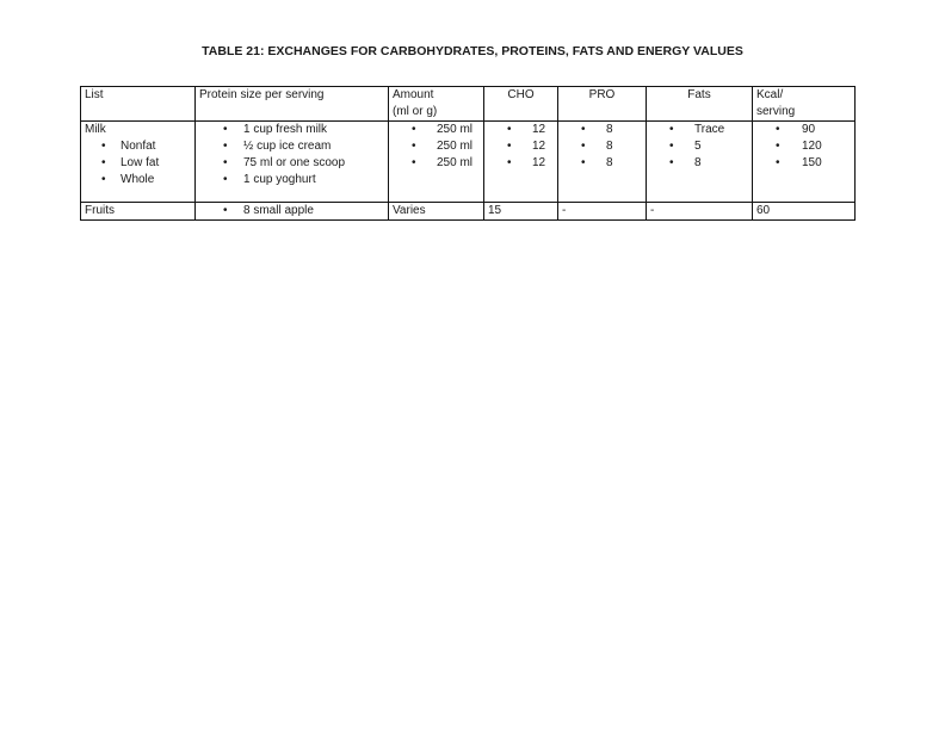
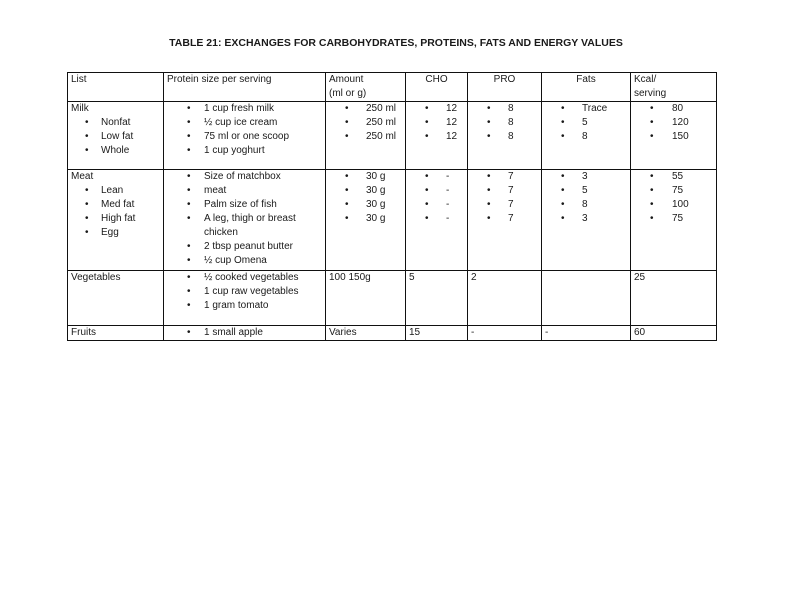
  TABLE 21: EXCHANGES FOR CARBOHYDRATES, PROTEINS, FATS AND ENERGY VALUES
  List	Protein size per serving	Amount(ml or g)	CHO	PRO	Fats	Kcal/serving
- MilkNonfatLow fatWhole	1 cup fresh milk½ cup ice cream75 ml or one scoop1 cup yoghurt	250 ml250 ml250 ml	121212	888	Trace58	90120150
+ MilkNonfatLow fatWhole	1 cup fresh milk½ cup ice cream75 ml or one scoop1 cup yoghurt	250 ml250 ml250 ml	121212	888	Trace58	80120150
+ MeatLeanMed fatHigh fatEgg	Size of matchboxmeatPalm size of fishA leg, thigh or breast chicken2 tbsp peanut butter½ cup Omena	30 g30 g30 g30 g	----	7777	3583	557510075
+ Vegetables	½ cooked vegetables1 cup raw vegetables1 gram tomato	100 150g	5	2		25
- Fruits	8 small apple	Varies	15	-	-	60
+ Fruits	1 small apple	Varies	15	-	-	60
